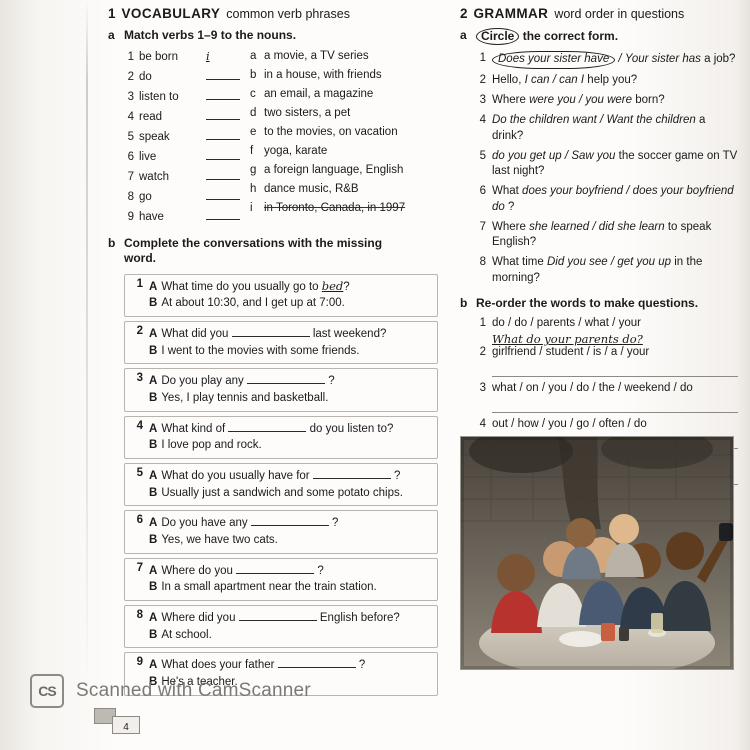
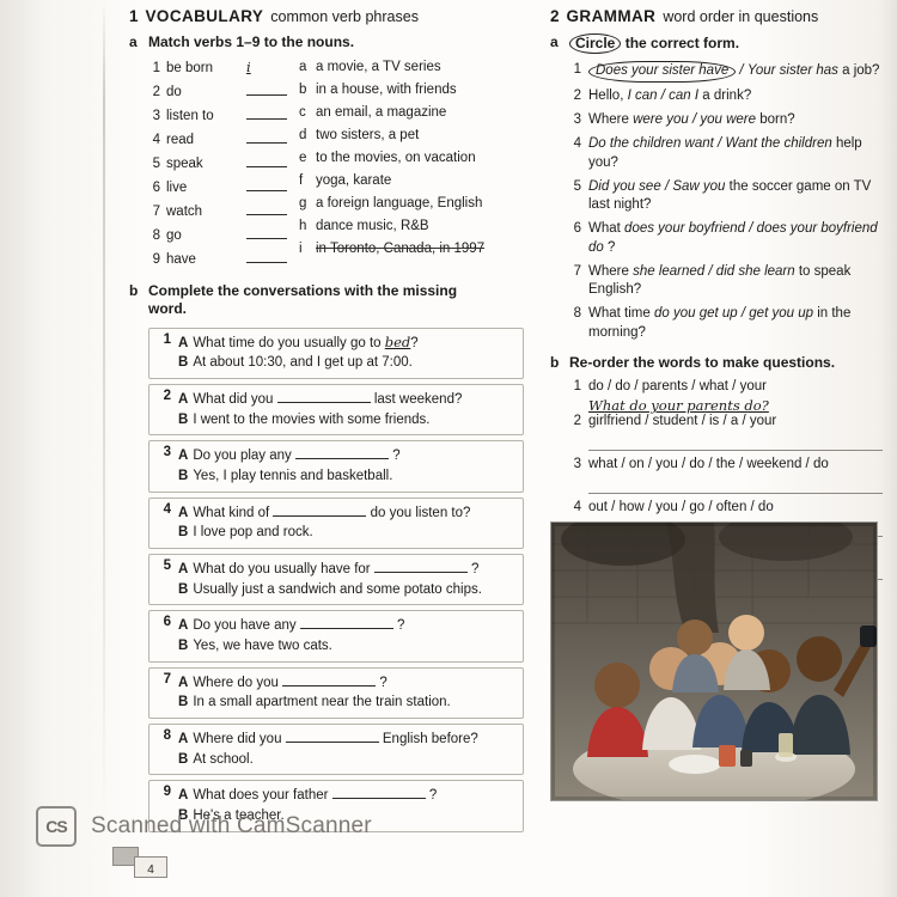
  1
  VOCABULARY
  common verb phrases
  a
  Match verbs 1–9 to the nouns.
  1
  be born
  i
  2
  do
  3
  listen to
  4
  read
  5
  speak
  6
  live
  7
  watch
  8
  go
  9
  have
  a
  a movie, a TV series
  b
  in a house, with friends
  c
  an email, a magazine
  d
  two sisters, a pet
  e
  to the movies, on vacation
  f
  yoga, karate
  g
  a foreign language, English
  h
  dance music, R&B
  i
  in Toronto, Canada, in 1997
  b
  Complete the conversations with the missing word.
  1
  A What time do you usually go to bed?
  B At about 10:30, and I get up at 7:00.
  2
  A What did you last weekend?
  B I went to the movies with some friends.
  3
  A Do you play any ?
  B Yes, I play tennis and basketball.
  4
  A What kind of do you listen to?
  B I love pop and rock.
  5
  A What do you usually have for ?
  B Usually just a sandwich and some potato chips.
  6
  A Do you have any ?
  B Yes, we have two cats.
  7
  A Where do you ?
  B In a small apartment near the train station.
  8
  A Where did you English before?
  B At school.
  9
  A What does your father ?
  B He's a teacher.
  2
  GRAMMAR
  word order in questions
  a
  Circle the correct form.
  1
  Does your sister have / Your sister has a job?
  2
- Hello, I can / can I help you?
+ Hello, I can / can I a drink?
  3
  Where were you / you were born?
  4
- Do the children want / Want the children a drink?
+ Do the children want / Want the children help you?
  5
- do you get up / Saw you the soccer game on TV last night?
+ Did you see / Saw you the soccer game on TV last night?
  6
  What does your boyfriend / does your boyfriend do ?
  7
  Where she learned / did she learn to speak English?
  8
- What time Did you see / get you up in the morning?
+ What time do you get up / get you up in the morning?
  b
  Re-order the words to make questions.
  1
  do / do / parents / what / your
  What do your parents do?
  2
  girlfriend / student / is / a / your
  3
  what / on / you / do / the / weekend / do
  4
  out / how / you / go / often / do
  4
  CS
  Scanned with CamScanner
